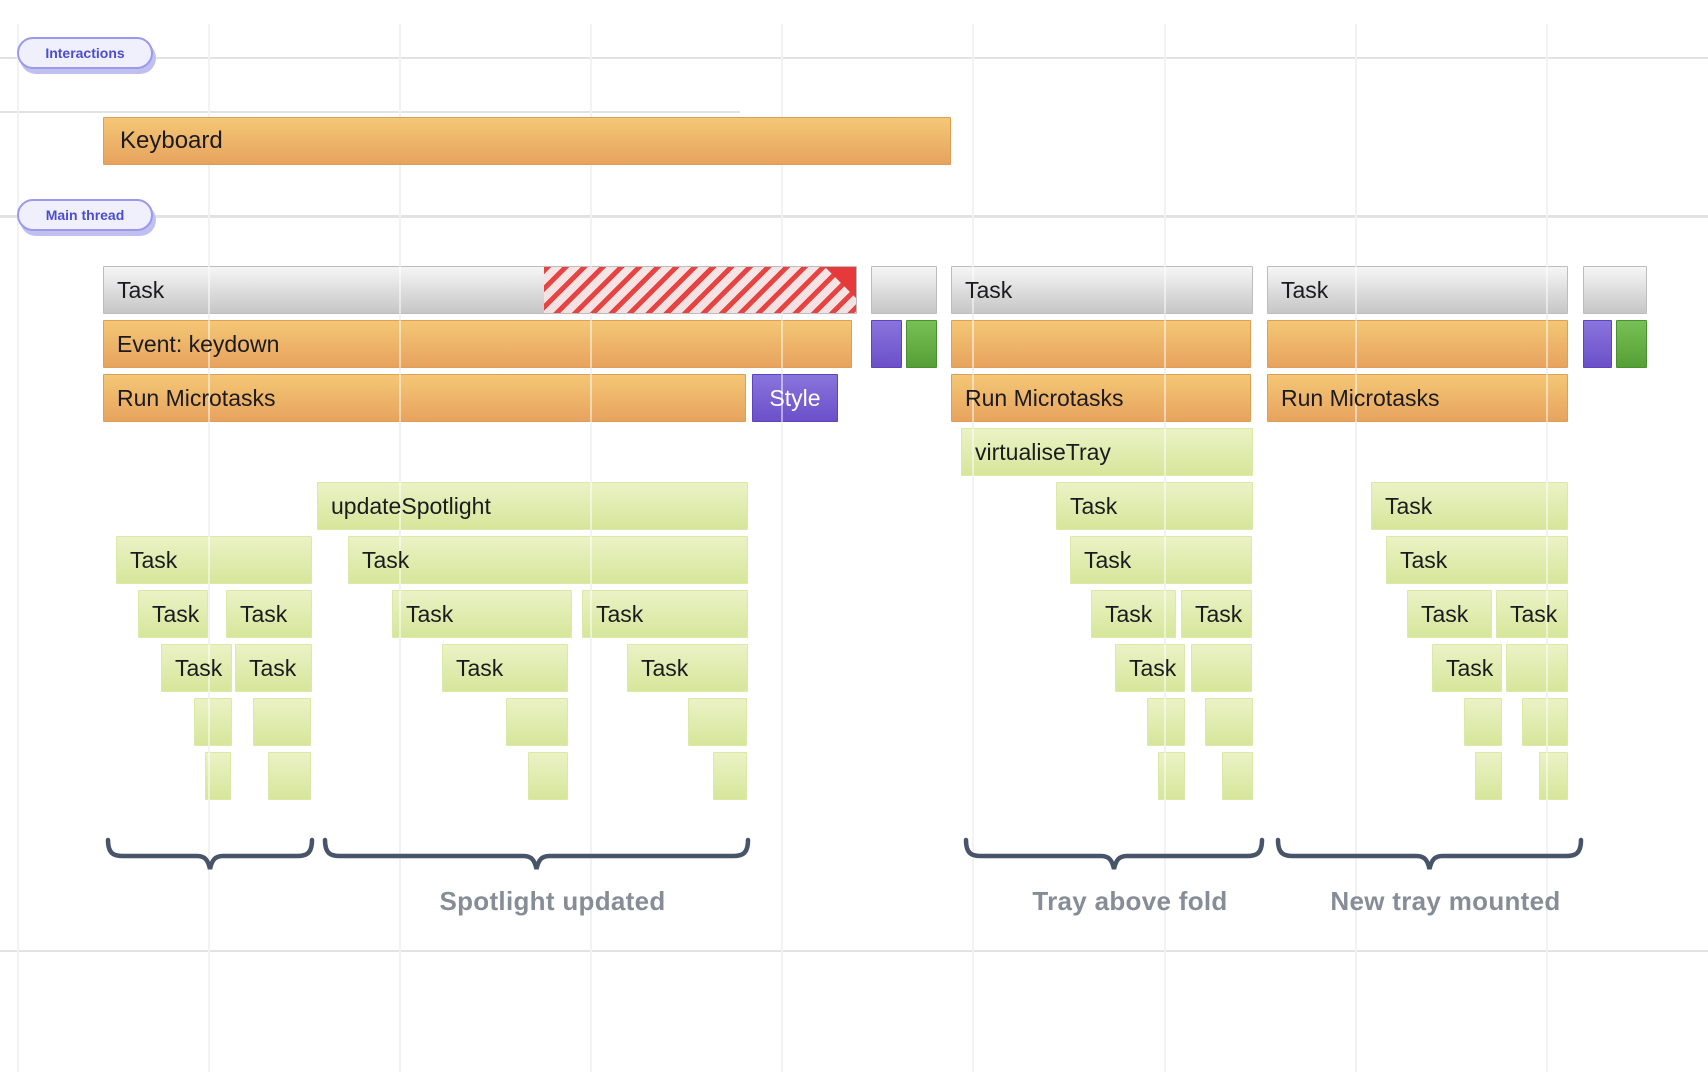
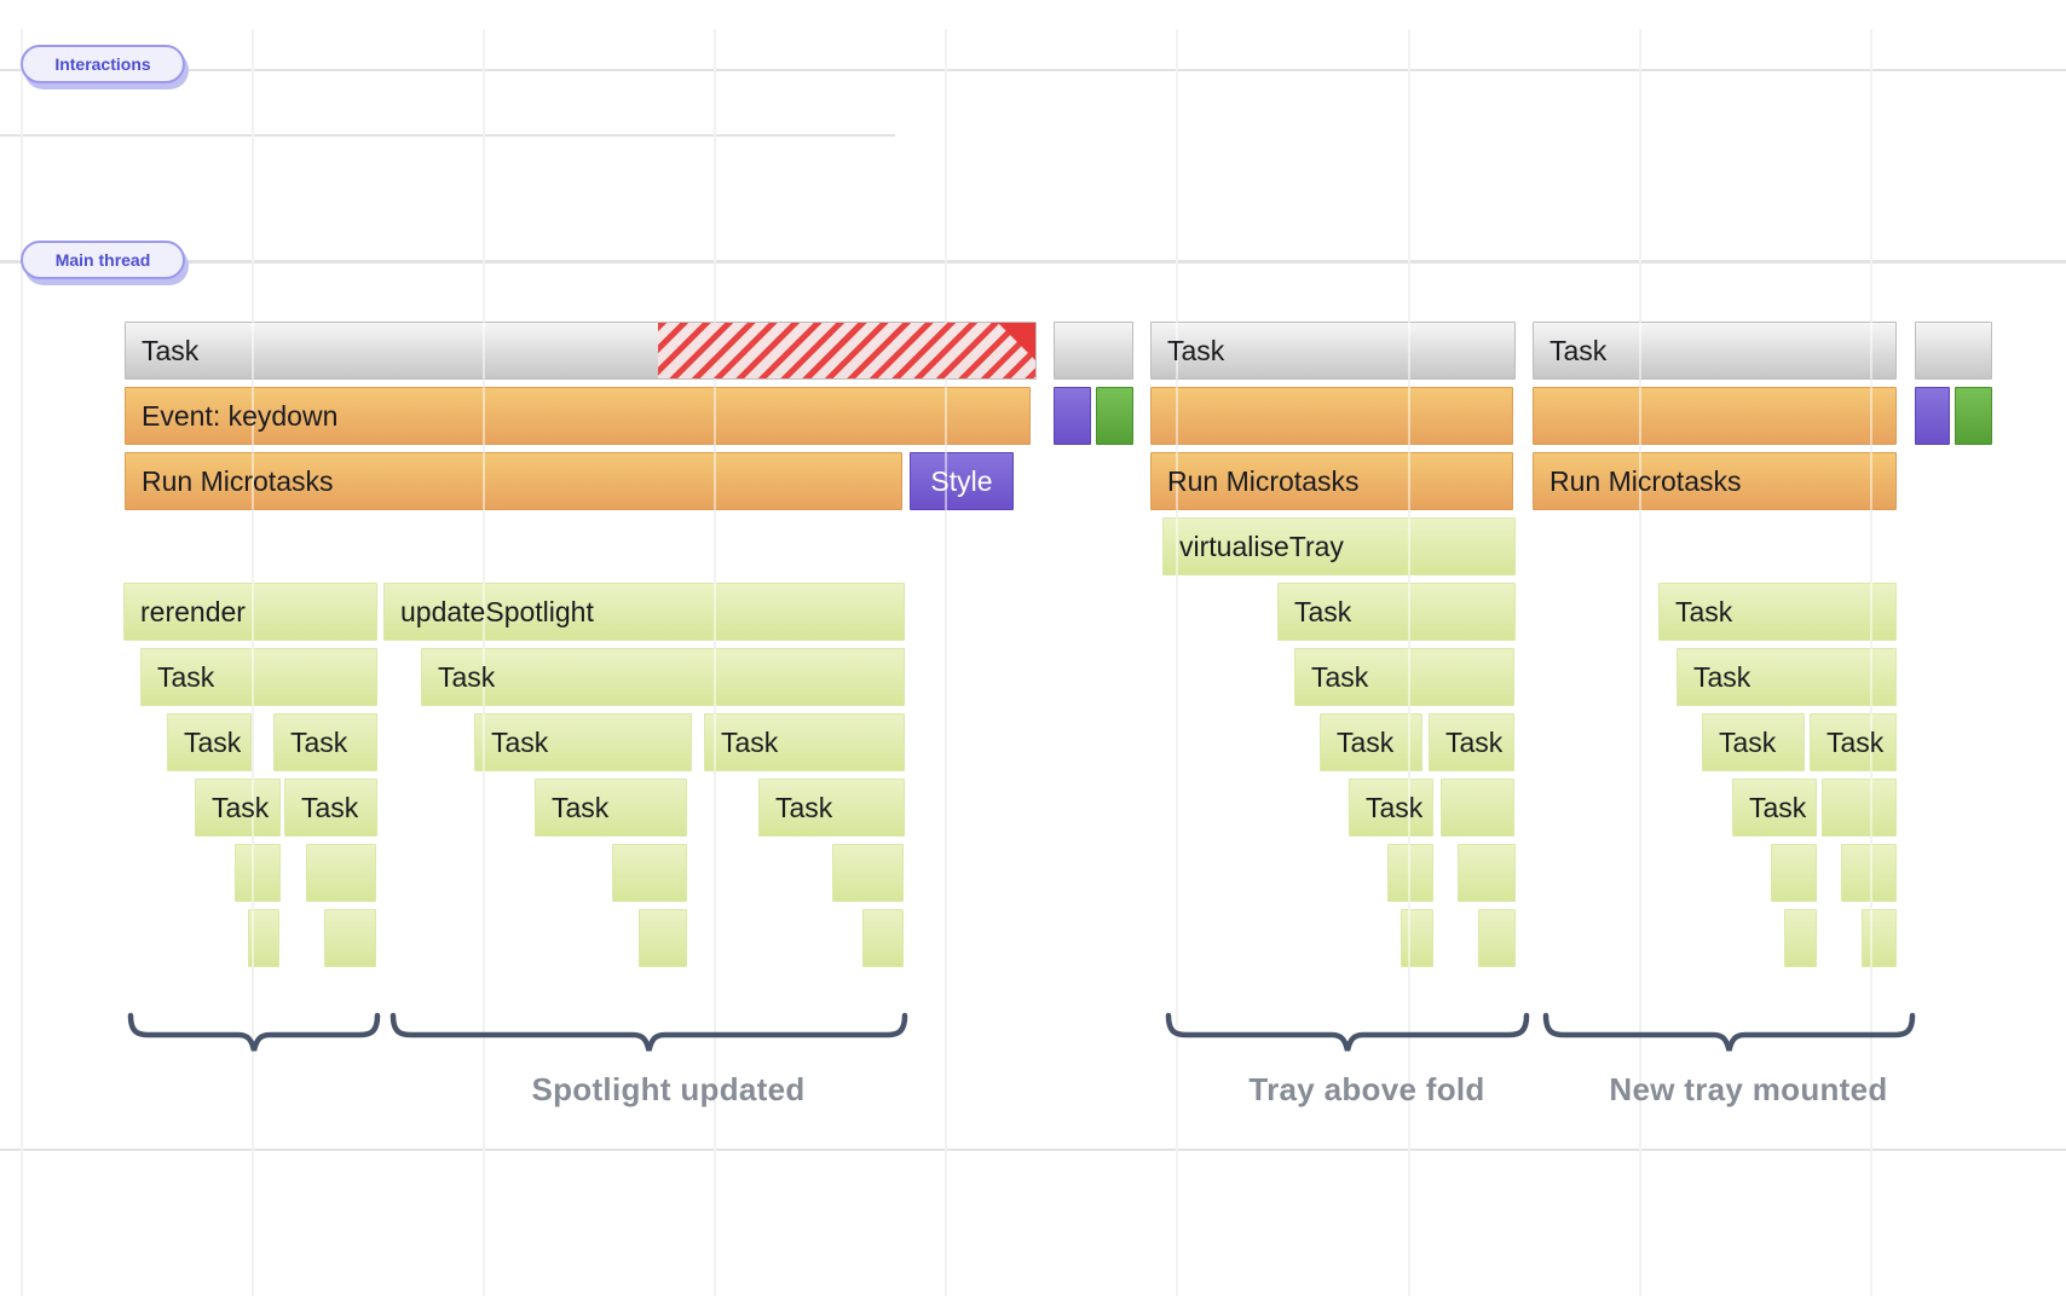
  Task
  Task
  Task
  Event: keydown
  Run Microtasks
  Style
  Run Microtasks
  Run Microtasks
  virtualiseTray
+ rerender
  updateSpotlight
  Task
  Task
  Task
  Task
  Task
  Task
  Task
  Task
  Task
  Task
  Task
  Task
  Task
  Task
  Task
  Task
  Task
  Task
  Task
  Task
  Spotlight updated
  Tray above fold
  New tray mounted
  Interactions
- Keyboard
  Main thread
